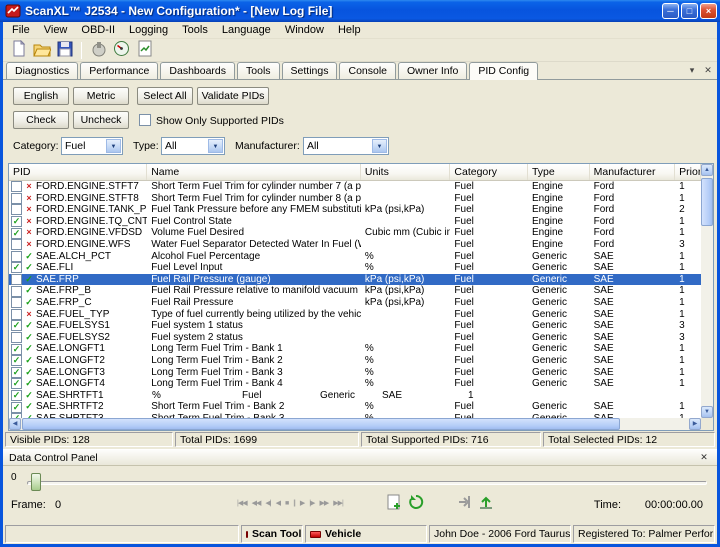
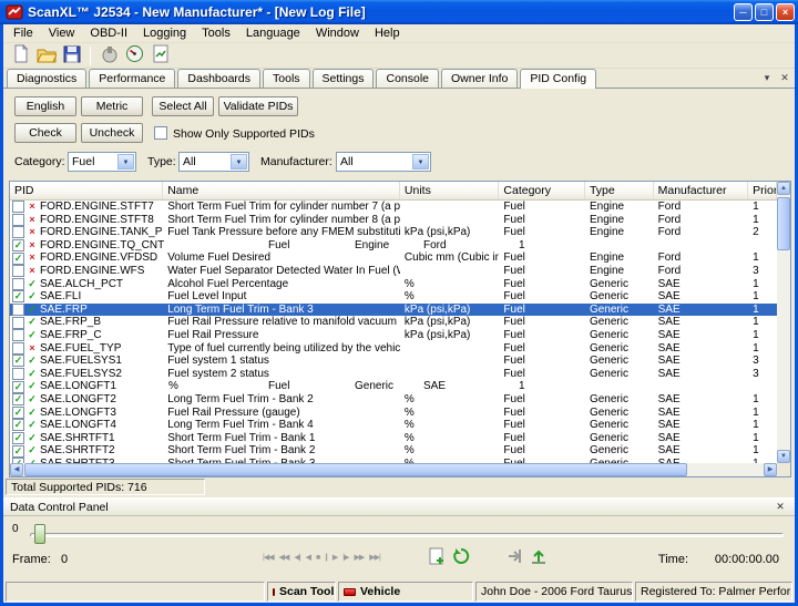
- ScanXL™ J2534 - New Configuration* - [New Log File]
+ ScanXL™ J2534 - New Manufacturer* - [New Log File]
  ─
  □
  ×
  File
  View
  OBD-II
  Logging
  Tools
  Language
  Window
  Help
  Diagnostics
  Performance
  Dashboards
  Tools
  Settings
  Console
  Owner Info
  PID Config
  ▾
  ✕
  English
  Metric
  Select All
  Validate PIDs
  Check
  Uncheck
  Show Only Supported PIDs
  Category:
  Fuel
  Type:
  All
  Manufacturer:
  All
  PID
  Name
  Units
  Category
  Type
  Manufacturer
  ×
  FORD.ENGINE.STFT7
  Short Term Fuel Trim for cylinder number 7 (a p
  Fuel
  Engine
  Ford
  1
  ×
  FORD.ENGINE.STFT8
  Short Term Fuel Trim for cylinder number 8 (a p
  Fuel
  Engine
  Ford
  1
  ×
  FORD.ENGINE.TANK_P
  Fuel Tank Pressure before any FMEM substituti
  kPa (psi,kPa)
  Fuel
  Engine
  Ford
  2
  ✓
  ×
  FORD.ENGINE.TQ_CNT
- Fuel Control State
  Fuel
  Engine
  Ford
  1
  ✓
  ×
  FORD.ENGINE.VFDSD
  Volume Fuel Desired
  Cubic mm (Cubic in
  Fuel
  Engine
  Ford
  1
  ×
  FORD.ENGINE.WFS
  Water Fuel Separator Detected Water In Fuel (
  Fuel
  Engine
  Ford
  3
  ✓
  SAE.ALCH_PCT
  Alcohol Fuel Percentage
  %
  Fuel
  Generic
  SAE
  1
  ✓
  ✓
  SAE.FLI
  Fuel Level Input
  %
  Fuel
  Generic
  SAE
  1
  ✓
  SAE.FRP
- Fuel Rail Pressure (gauge)
+ Long Term Fuel Trim - Bank 3
  kPa (psi,kPa)
  Fuel
  Generic
  SAE
  1
  ✓
  SAE.FRP_B
  Fuel Rail Pressure relative to manifold vacuum
  kPa (psi,kPa)
  Fuel
  Generic
  SAE
  1
  ✓
  SAE.FRP_C
  Fuel Rail Pressure
  kPa (psi,kPa)
  Fuel
  Generic
  SAE
  1
  ×
  SAE.FUEL_TYP
  Type of fuel currently being utilized by the vehic
  Fuel
  Generic
  SAE
  1
  ✓
  ✓
  SAE.FUELSYS1
  Fuel system 1 status
  Fuel
  Generic
  SAE
  3
  ✓
  SAE.FUELSYS2
  Fuel system 2 status
  Fuel
  Generic
  SAE
  3
  ✓
  ✓
  SAE.LONGFT1
- Long Term Fuel Trim - Bank 1
  %
  Fuel
  Generic
  SAE
  1
  ✓
  ✓
  SAE.LONGFT2
  Long Term Fuel Trim - Bank 2
  %
  Fuel
  Generic
  SAE
  1
  ✓
  ✓
  SAE.LONGFT3
- Long Term Fuel Trim - Bank 3
+ Fuel Rail Pressure (gauge)
  %
  Fuel
  Generic
  SAE
  1
  ✓
  ✓
  SAE.LONGFT4
  Long Term Fuel Trim - Bank 4
  %
  Fuel
  Generic
  SAE
  1
  ✓
  ✓
  SAE.SHRTFT1
+ Short Term Fuel Trim - Bank 1
  %
  Fuel
  Generic
  SAE
  1
  ✓
  ✓
  SAE.SHRTFT2
  Short Term Fuel Trim - Bank 2
  %
  Fuel
  Generic
  SAE
  1
- Visible PIDs: 128
- Total PIDs: 1699
  Total Supported PIDs: 716
- Total Selected PIDs: 12
  Data Control Panel
  ✕
  0
  Frame:
  0
  Time:
  00:00:00.00
  Scan Tool
  Vehicle
  John Doe - 2006 Ford Taurus
  Registered To: Palmer Perfor
